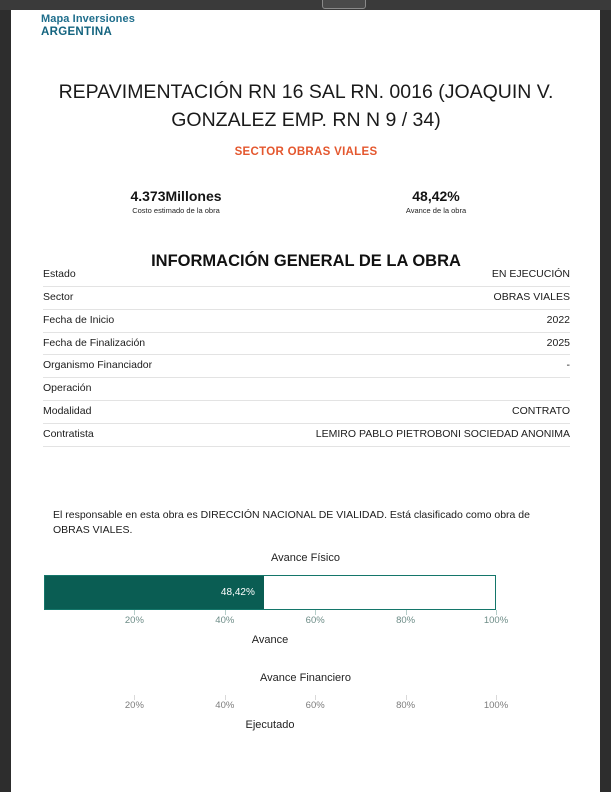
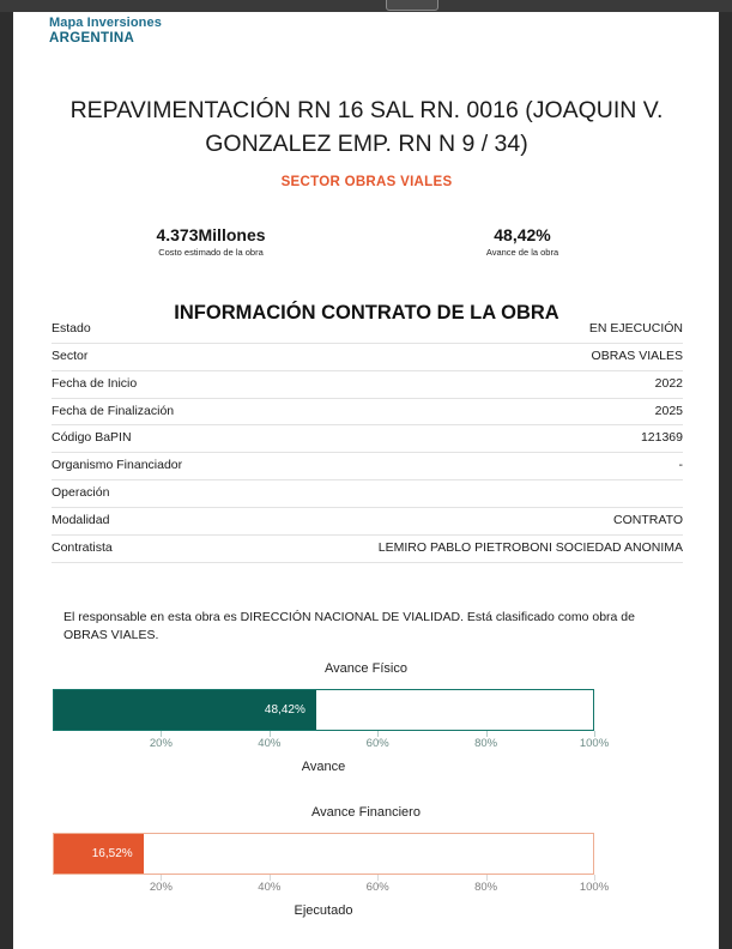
  Mapa Inversiones
  ARGENTINA
  REPAVIMENTACIÓN RN 16 SAL RN. 0016 (JOAQUIN V. GONZALEZ EMP. RN N 9 / 34)
  SECTOR OBRAS VIALES
  4.373Millones
  Costo estimado de la obra
  48,42%
  Avance de la obra
- INFORMACIÓN GENERAL DE LA OBRA
+ INFORMACIÓN CONTRATO DE LA OBRA
  Estado	EN EJECUCIÓN
  Sector	OBRAS VIALES
  Fecha de Inicio	2022
  Fecha de Finalización	2025
+ Código BaPIN	121369
  Organismo Financiador	-
  Operación
  Modalidad	CONTRATO
  Contratista	LEMIRO PABLO PIETROBONI SOCIEDAD ANONIMA
  El responsable en esta obra es DIRECCIÓN NACIONAL DE VIALIDAD. Está clasificado como obra de OBRAS VIALES.
  Avance Físico
  48,42%
  20%
  40%
  60%
  80%
  100%
  Avance
  Avance Financiero
+ 16,52%
  20%
  40%
  60%
  80%
  100%
  Ejecutado
